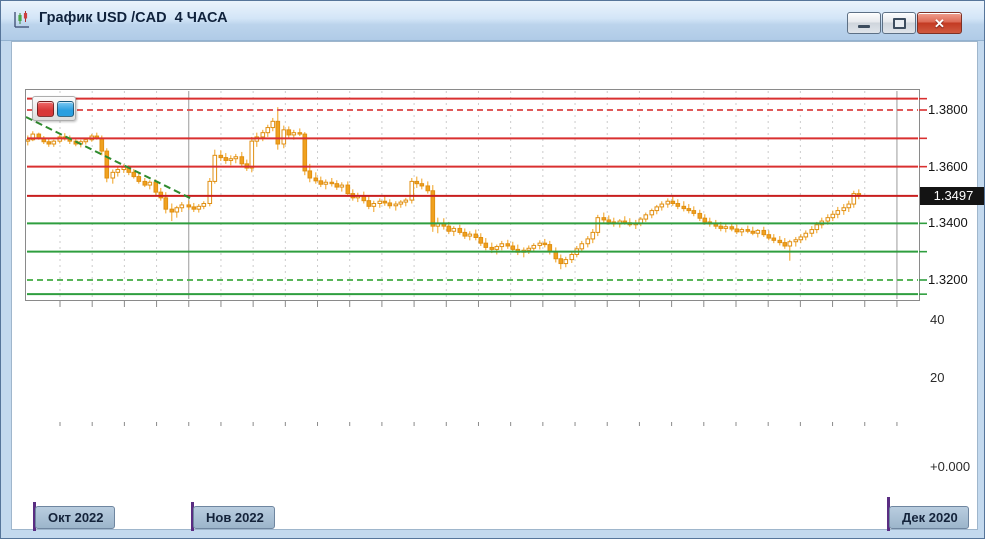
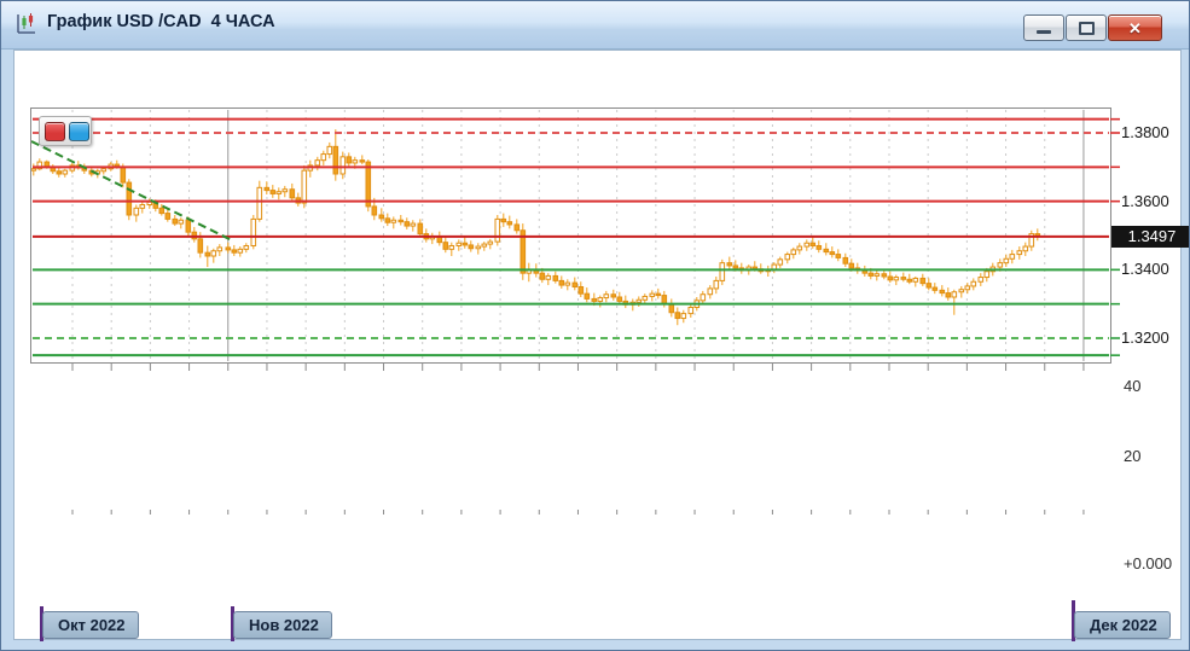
  График USD /CAD 4 ЧАСА
  ✕
  1.3800
  1.3600
  1.3400
  1.3200
  1.3497
  40
  20
  +0.000
  Окт 2022
  Нов 2022
- Дек 2020
+ Дек 2022
